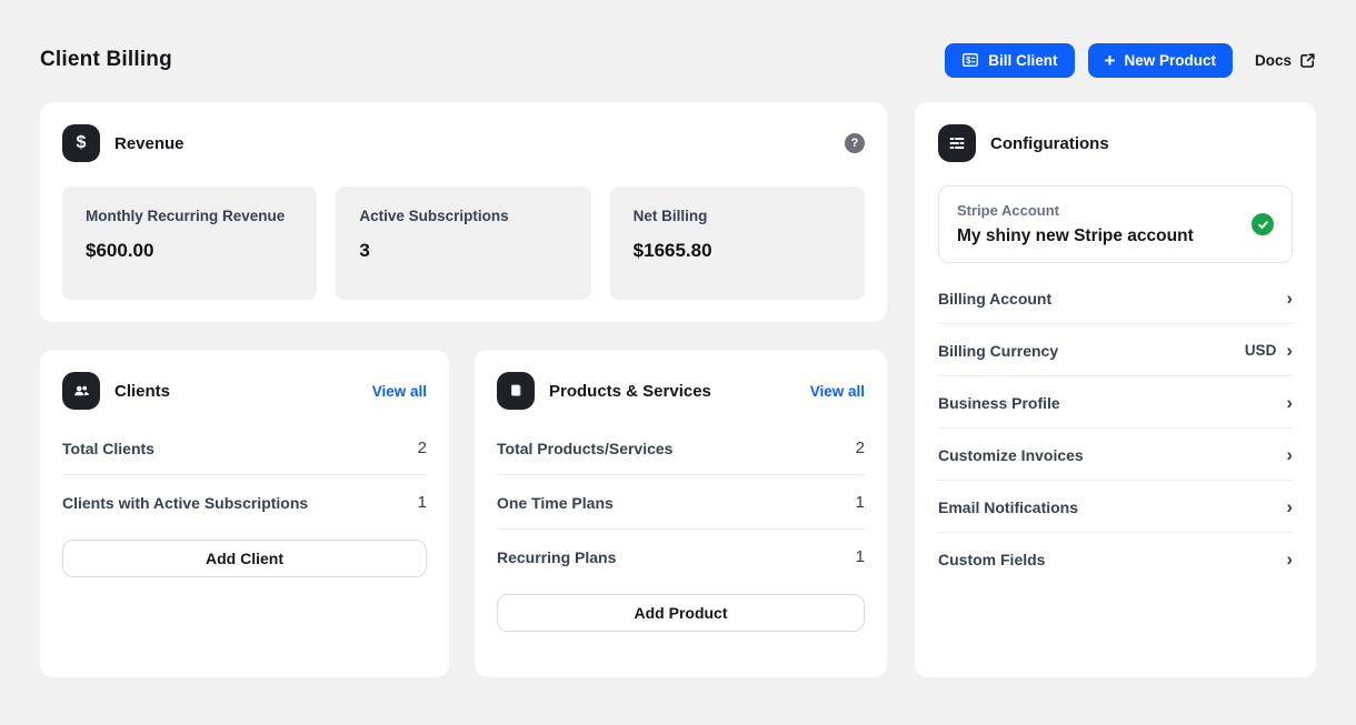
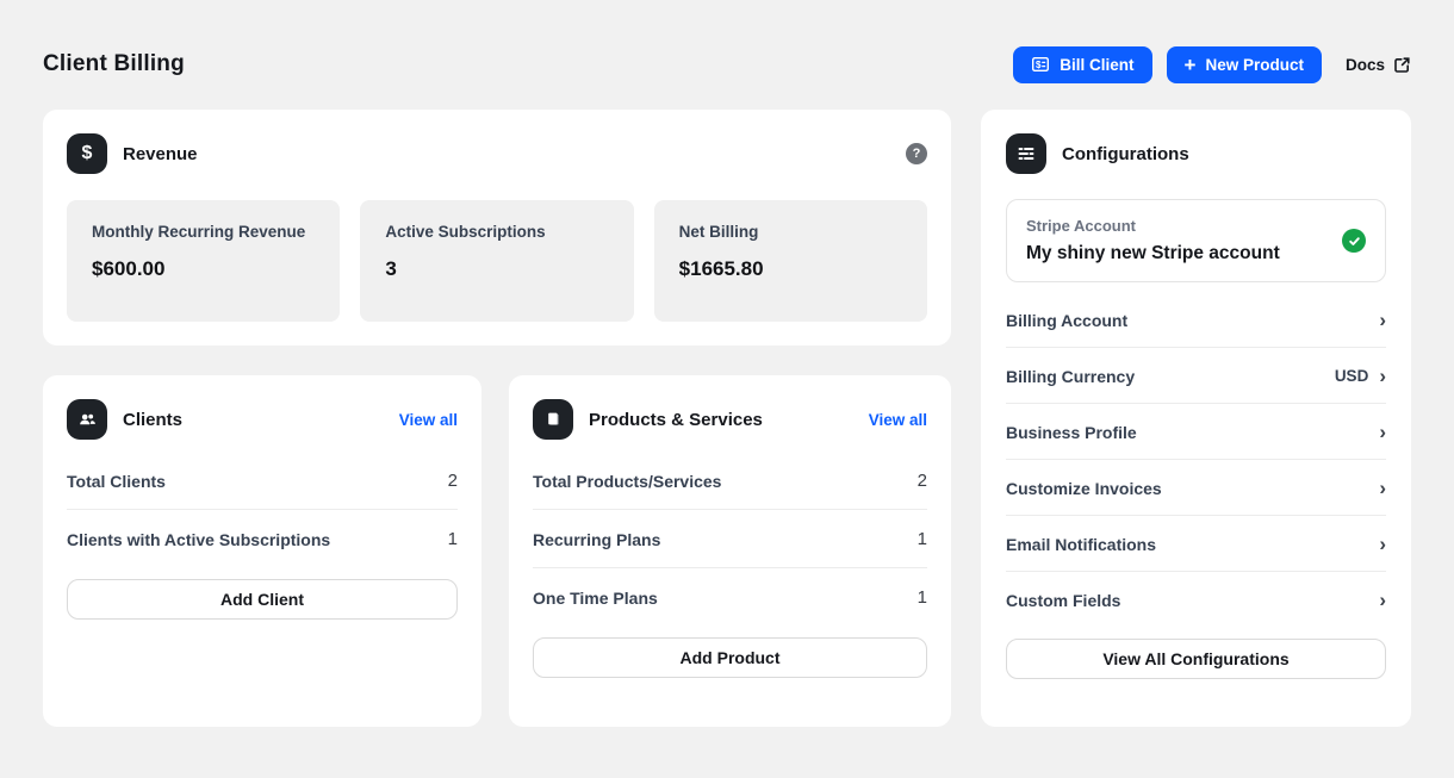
  Client Billing
  $
  Bill Client
  +
  New Product
  Docs
  $
  Revenue
  ?
  Monthly Recurring Revenue
  $600.00
  Active Subscriptions
  3
  Net Billing
  $1665.80
  Clients
  View all
  Total Clients
  2
  Clients with Active Subscriptions
  1
  Add Client
  Products & Services
  View all
  Total Products/Services
  2
- One Time Plans
+ Recurring Plans
  1
- Recurring Plans
+ One Time Plans
  1
  Add Product
  Configurations
  Stripe Account
  My shiny new Stripe account
  Billing Account
  ›
  Billing Currency
  USD
  ›
  Business Profile
  ›
  Customize Invoices
  ›
  Email Notifications
  ›
  Custom Fields
  ›
+ View All Configurations
